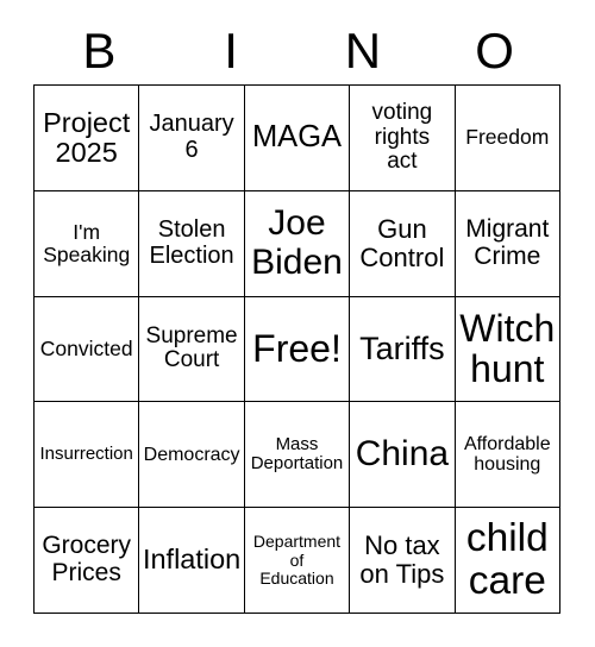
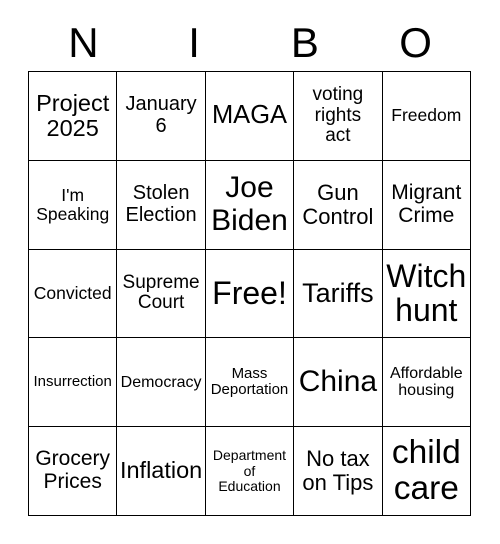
- B
+ N
  I
- N
+ B
  O
  Project
  2025
  January
  6
  MAGA
  voting
  rights
  act
  Freedom
  I'm
  Speaking
  Stolen
  Election
  Joe
  Biden
  Gun
  Control
  Migrant
  Crime
  Convicted
  Supreme
  Court
  Free!
  Tariffs
  Witch
  hunt
  Insurrection
  Democracy
  Mass
  Deportation
  China
  Affordable
  housing
  Grocery
  Prices
  Inflation
  Department
  of
  Education
  No tax
  on Tips
  child
  care
